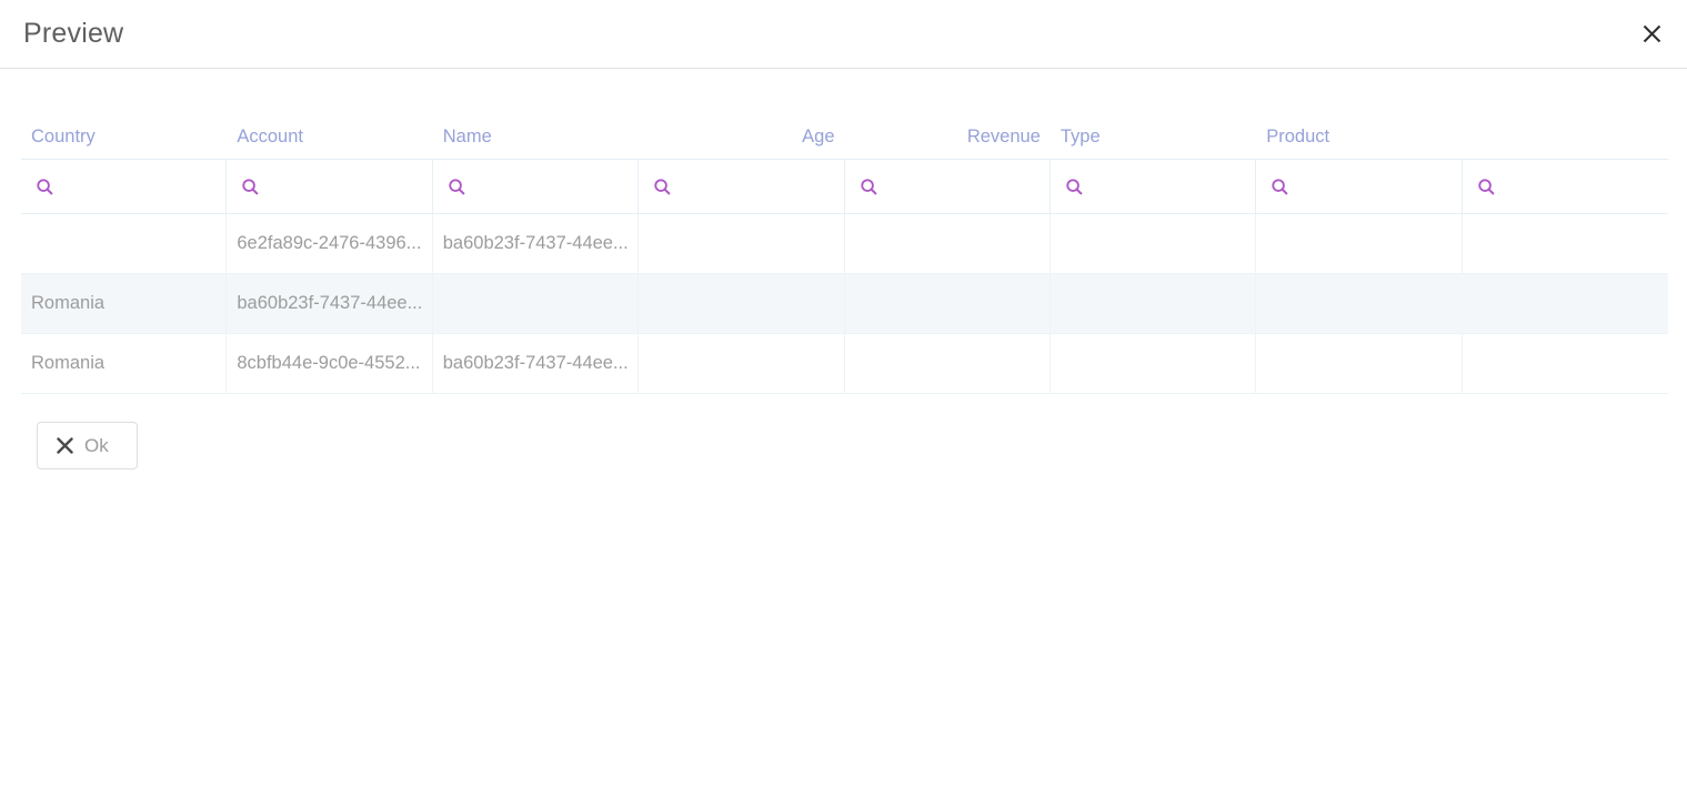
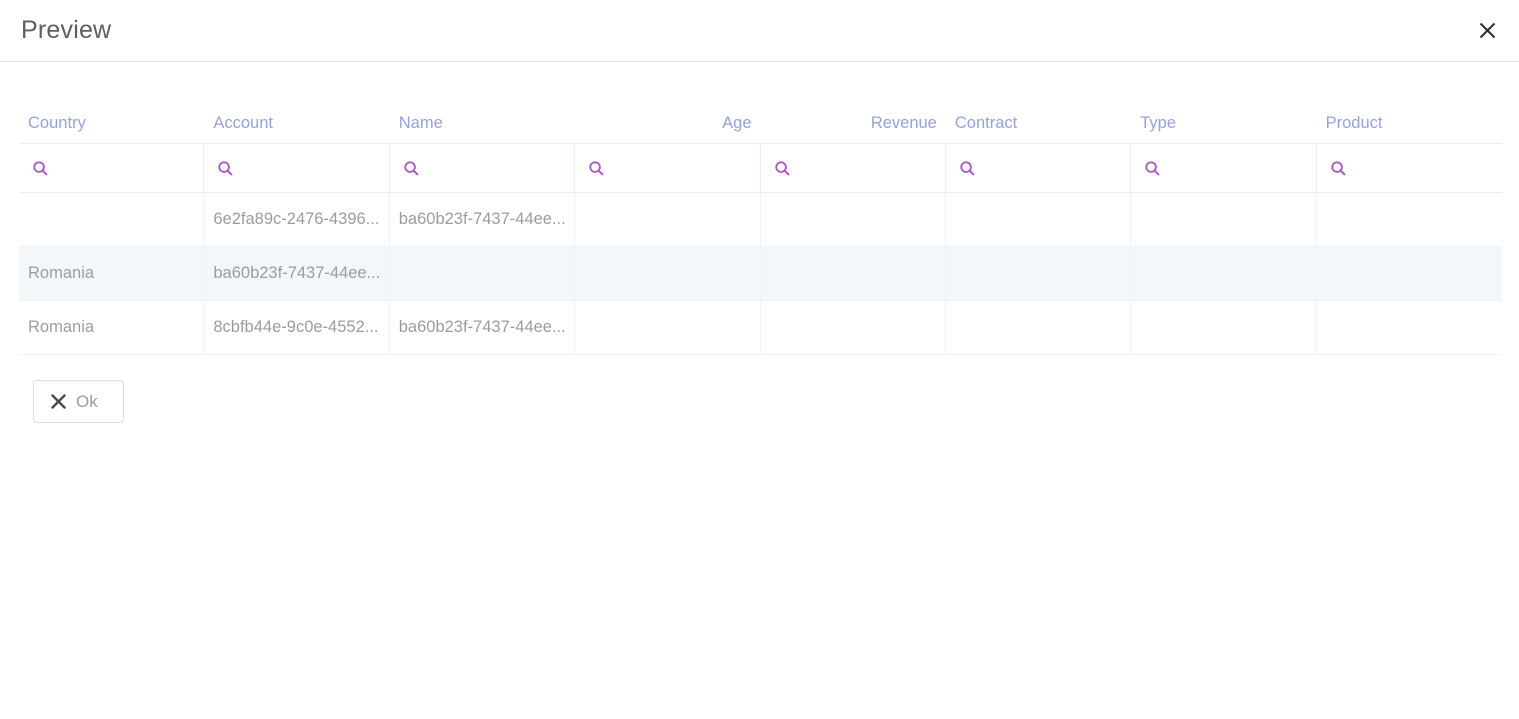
  Preview
  Country
  Account
  Name
  Age
  Revenue
+ Contract
  Type
  Product
  6e2fa89c-2476-4396...
  ba60b23f-7437-44ee...
  Romania
  ba60b23f-7437-44ee...
  Romania
  8cbfb44e-9c0e-4552...
  ba60b23f-7437-44ee...
  Ok
